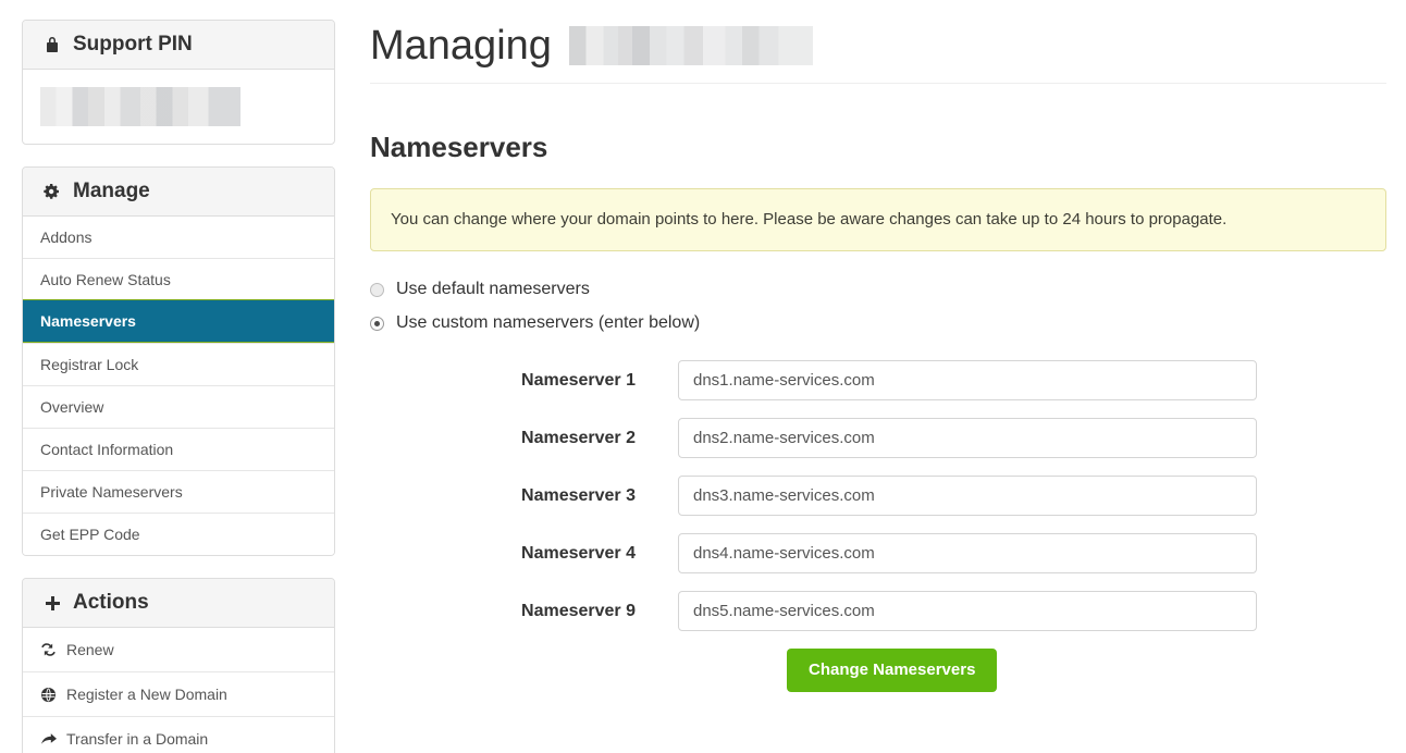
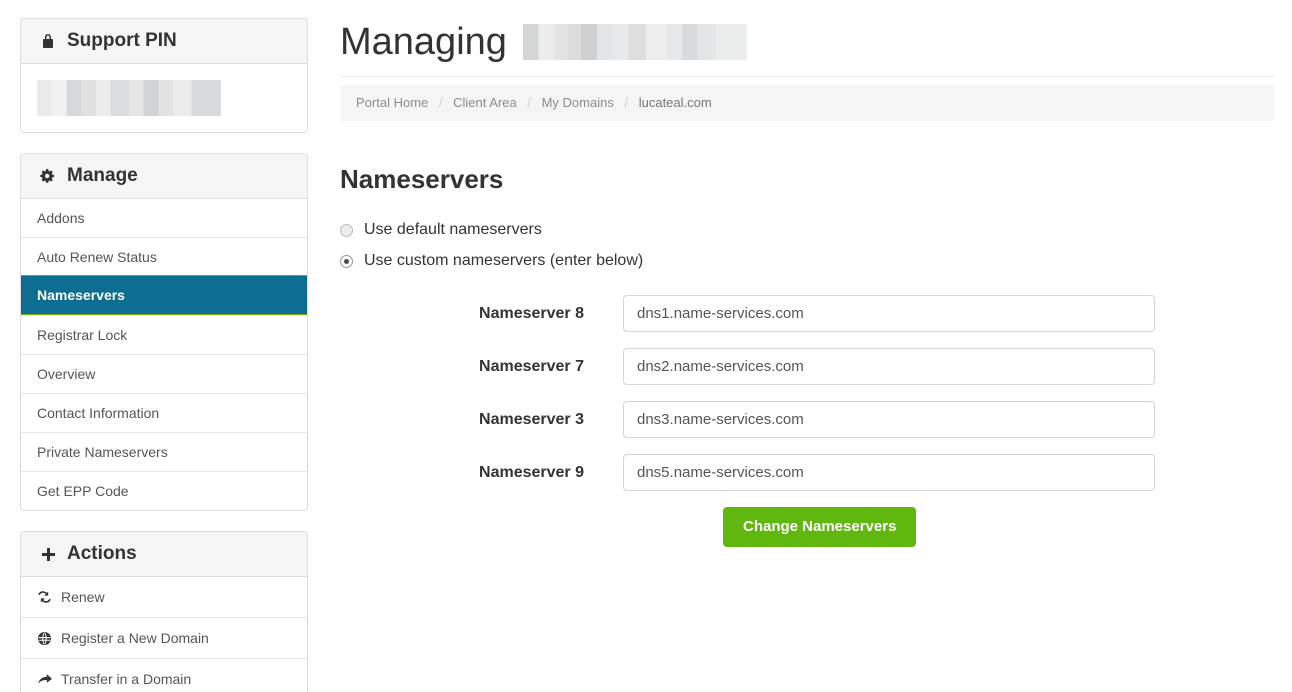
  Support PIN
  Manage
  Addons
  Auto Renew Status
  Nameservers
  Registrar Lock
  Overview
  Contact Information
  Private Nameservers
  Get EPP Code
  Actions
  Renew
  Register a New Domain
  Transfer in a Domain
  Managing
+ Portal Home / Client Area / My Domains / lucateal.com
  Nameservers
- You can change where your domain points to here. Please be aware changes can take up to 24 hours to propagate.
  Use default nameservers
  Use custom nameservers (enter below)
- Nameserver 1
+ Nameserver 8
  dns1.name-services.com
- Nameserver 2
+ Nameserver 7
  dns2.name-services.com
  Nameserver 3
  dns3.name-services.com
- Nameserver 4
- dns4.name-services.com
  Nameserver 9
  dns5.name-services.com
  Change Nameservers
